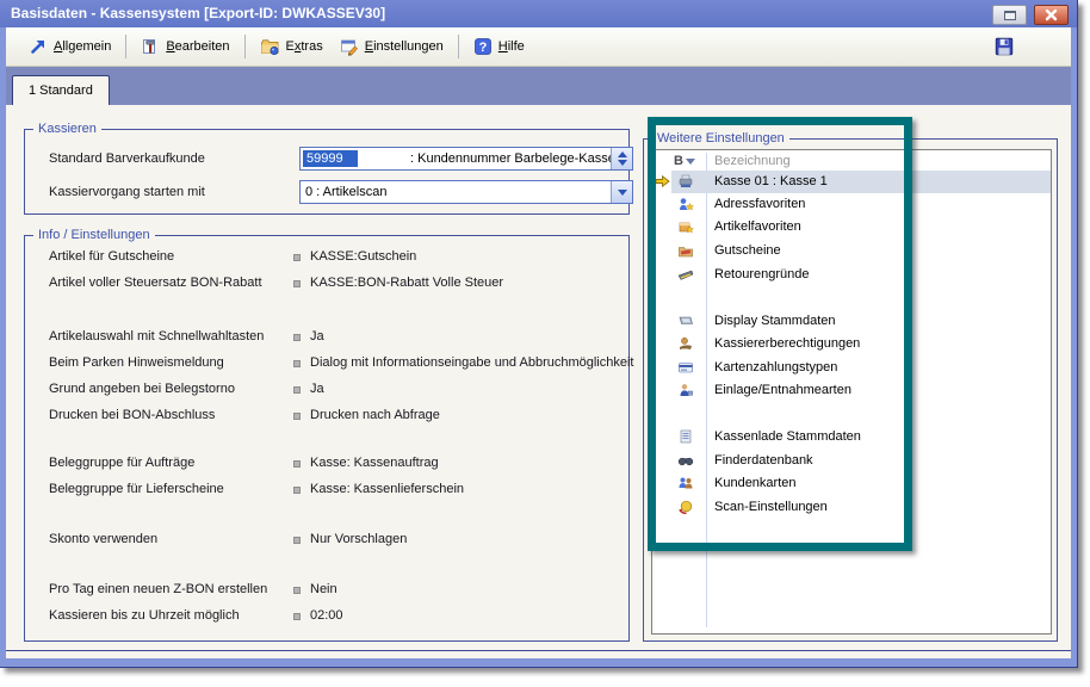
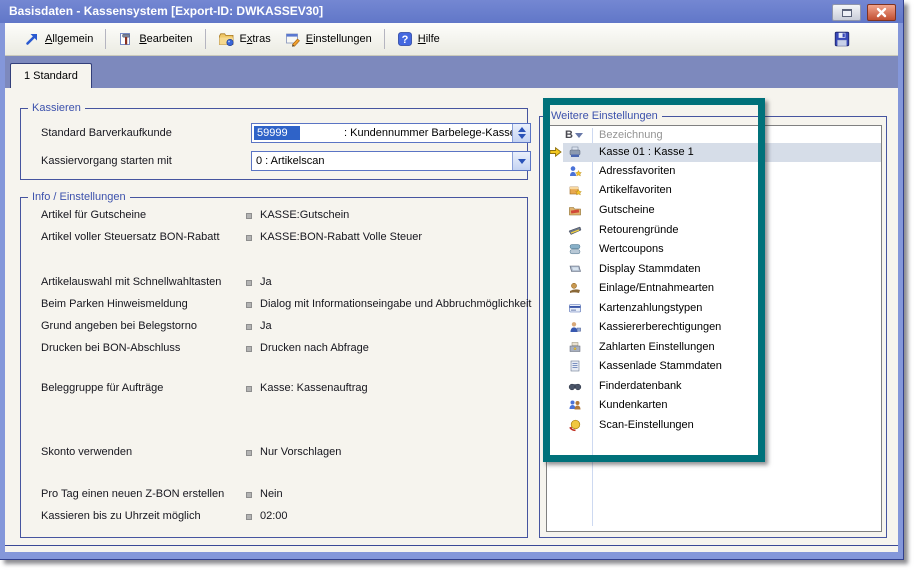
  Basisdaten - Kassensystem [Export-ID: DWKASSEV30]
  Allgemein
  Bearbeiten
  Extras
  Einstellungen
  ?
  Hilfe
  1 Standard
  Kassieren
  Standard Barverkaufkunde
  59999
  : Kundennummer Barbelege-Kass
  Kassiervorgang starten mit
  0 : Artikelscan
  Info / Einstellungen
  Artikel für Gutscheine
  KASSE:Gutschein
  Artikel voller Steuersatz BON-Rabatt
  KASSE:BON-Rabatt Volle Steuer
  Artikelauswahl mit Schnellwahltasten
  Ja
  Beim Parken Hinweismeldung
  Dialog mit Informationseingabe und Abbruchmöglichkeit
  Grund angeben bei Belegstorno
  Ja
  Drucken bei BON-Abschluss
  Drucken nach Abfrage
  Beleggruppe für Aufträge
  Kasse: Kassenauftrag
- Beleggruppe für Lieferscheine
- Kasse: Kassenlieferschein
  Skonto verwenden
  Nur Vorschlagen
  Pro Tag einen neuen Z-BON erstellen
  Nein
  Kassieren bis zu Uhrzeit möglich
  02:00
  Weitere Einstellungen
  B
  Bezeichnung
  Kasse 01 : Kasse 1
  Adressfavoriten
  Artikelfavoriten
  Gutscheine
  Retourengründe
+ Wertcoupons
  Display Stammdaten
- Kassiererberechtigungen
+ Einlage/Entnahmearten
  Kartenzahlungstypen
- Einlage/Entnahmearten
+ Kassiererberechtigungen
+ Zahlarten Einstellungen
  Kassenlade Stammdaten
  Finderdatenbank
  Kundenkarten
  Scan-Einstellungen
